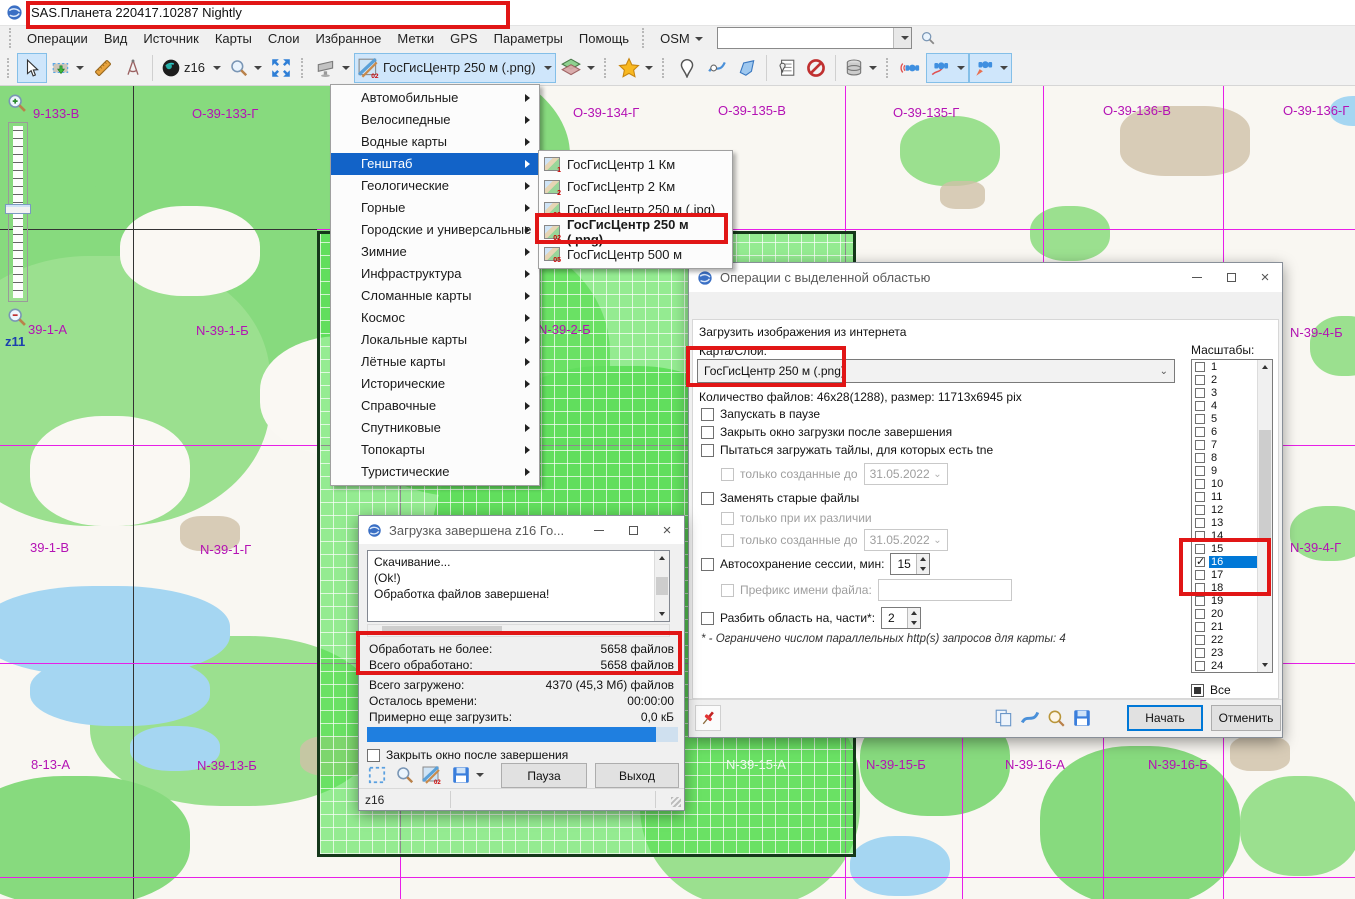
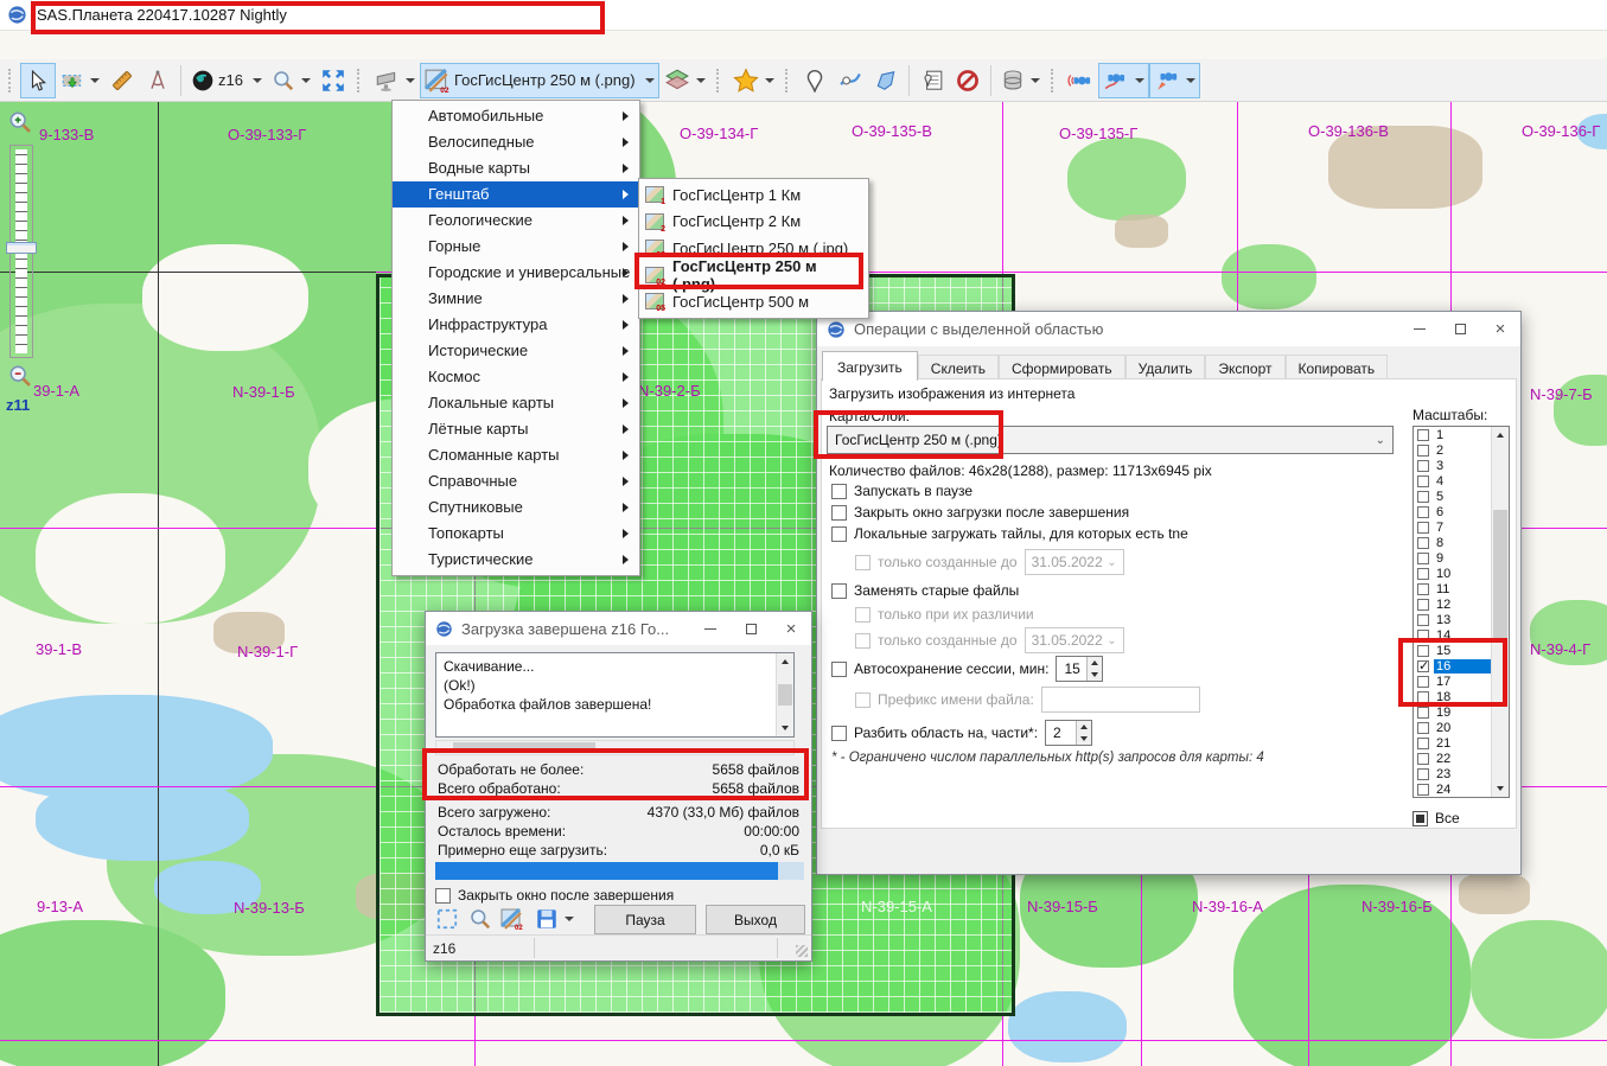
  SAS.Планета 220417.10287 Nightly
- Операции
- Вид
- Источник
- Карты
- Слои
- Избранное
- Метки
- GPS
- Параметры
- Помощь
- OSM
  z16
  ГосГисЦентр 250 м (.png)
  9-133-B
  O-39-133-Г
  O-39-134-Г
  O-39-135-B
  O-39-135-Г
  O-39-136-B
  O-39-136-Г
  39-1-A
  N-39-1-Б
  N-39-2-Б
- N-39-4-Б
+ N-39-7-Б
  39-1-B
  N-39-1-Г
  N-39-4-Г
- 8-13-A
+ 9-13-A
  N-39-13-Б
  N-39-15-A
  N-39-15-Б
  N-39-16-A
  N-39-16-Б
  z11
  Автомобильные
  Велосипедные
  Водные карты
  Генштаб
  Геологические
  Горные
  Городские и универсальные
  Зимние
  Инфраструктура
- Сломанные карты
+ Исторические
  Космос
  Локальные карты
  Лётные карты
- Исторические
+ Сломанные карты
  Справочные
  Спутниковые
  Топокарты
  Туристические
  ГосГисЦентр 1 Км
  ГосГисЦентр 2 Км
  ГосГисЦентр 250 м (.jpg)
  ГосГисЦентр 250 м (.png)
  ГосГисЦентр 500 м
  Операции с выделенной областью
  ×
+ Загрузить
+ Склеить
+ Сформировать
+ Удалить
+ Экспорт
+ Копировать
  Загрузить изображения из интернета
  Карта/Слой:
  ГосГисЦентр 250 м (.png)
  ⌄
  Количество файлов: 46x28(1288), размер: 11713x6945 pix
  Запускать в паузе
  Закрыть окно загрузки после завершения
- Пытаться загружать тайлы, для которых есть tne
+ Локальные загружать тайлы, для которых есть tne
  только созданные до
  31.05.2022
  ⌄
  Заменять старые файлы
  только при их различии
  только созданные до
  31.05.2022
  ⌄
  Автосохранение сессии, мин:
  15
  Префикс имени файла:
  Разбить область на, части*:
  2
  * - Ограничено числом параллельных http(s) запросов для карты: 4
  Масштабы:
  1
  2
  3
  4
  5
  6
  7
  8
  9
  10
  11
  12
  13
  14
  15
  16
  17
  18
  19
  20
  21
  22
  23
  24
  Все
- Начать
- Отменить
  Загрузка завершена z16 Го...
  ×
  Скачивание...
  (Ok!)
  Обработка файлов завершена!
  Обработать не более:
  5658 файлов
  Всего обработано:
  5658 файлов
  Всего загружено:
- 4370 (45,3 Мб) файлов
+ 4370 (33,0 Мб) файлов
  Осталось времени:
  00:00:00
  Примерно еще загрузить:
  0,0 кБ
  Закрыть окно после завершения
  Пауза
  Выход
  z16
